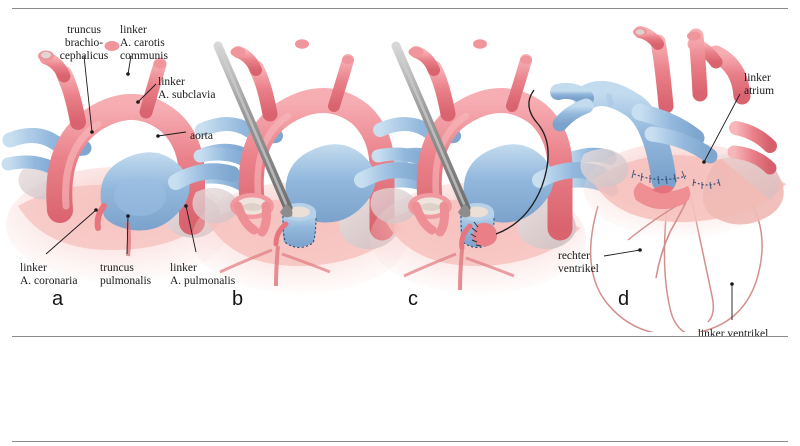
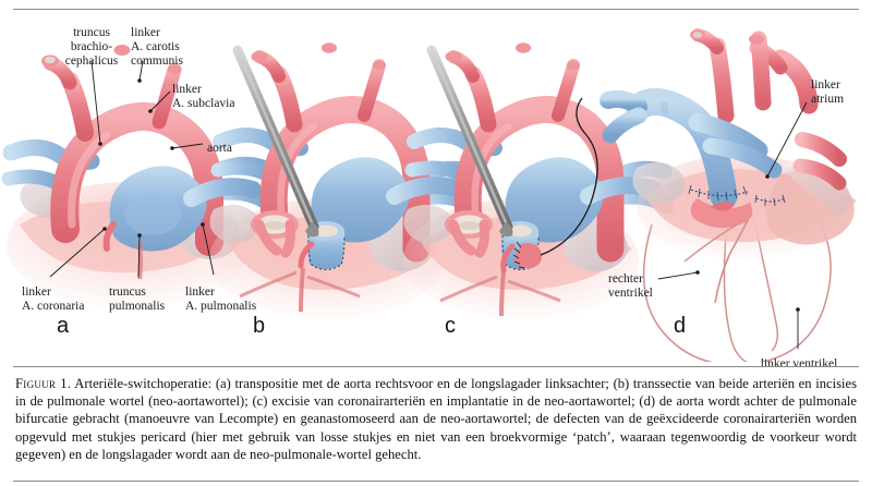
  truncus
  brachio-
  cephalicus
  linker
  A. carotis
  communis
  linker
  A. subclavia
  aorta
  linker
  A. coronaria
  truncus
  pulmonalis
  linker
  A. pulmonalis
  linker
  atrium
  rechter
  ventrikel
  linker ventrikel
  a
  b
  c
  d
+ Figuur 1. Arteriële-switchoperatie: (a) transpositie met de aorta rechtsvoor en de longslagader linksachter; (b) transsectie van beide arteriën en incisies in de pulmonale wortel (neo-aortawortel); (c) excisie van coronairarteriën en implantatie in de neo-aortawortel; (d) de aorta wordt achter de pulmonale bifurcatie gebracht (manoeuvre van Lecompte) en geanastomoseerd aan de neo-aortawortel; de defecten van de geëxcideerde coronairarteriën worden opgevuld met stukjes pericard (hier met gebruik van losse stukjes en niet van een broekvormige ‘patch’, waaraan tegenwoordig de voorkeur wordt gegeven) en de longslagader wordt aan de neo-pulmonale-wortel gehecht.
